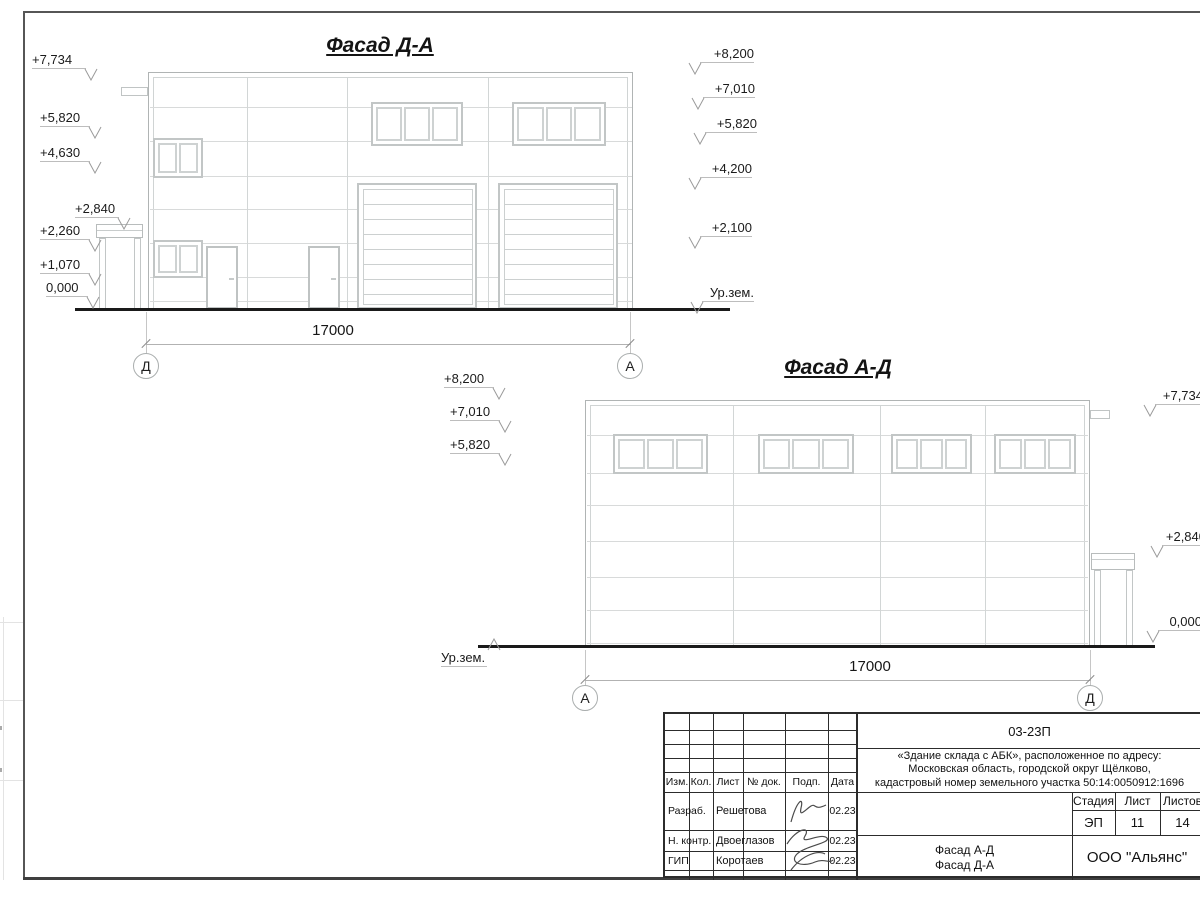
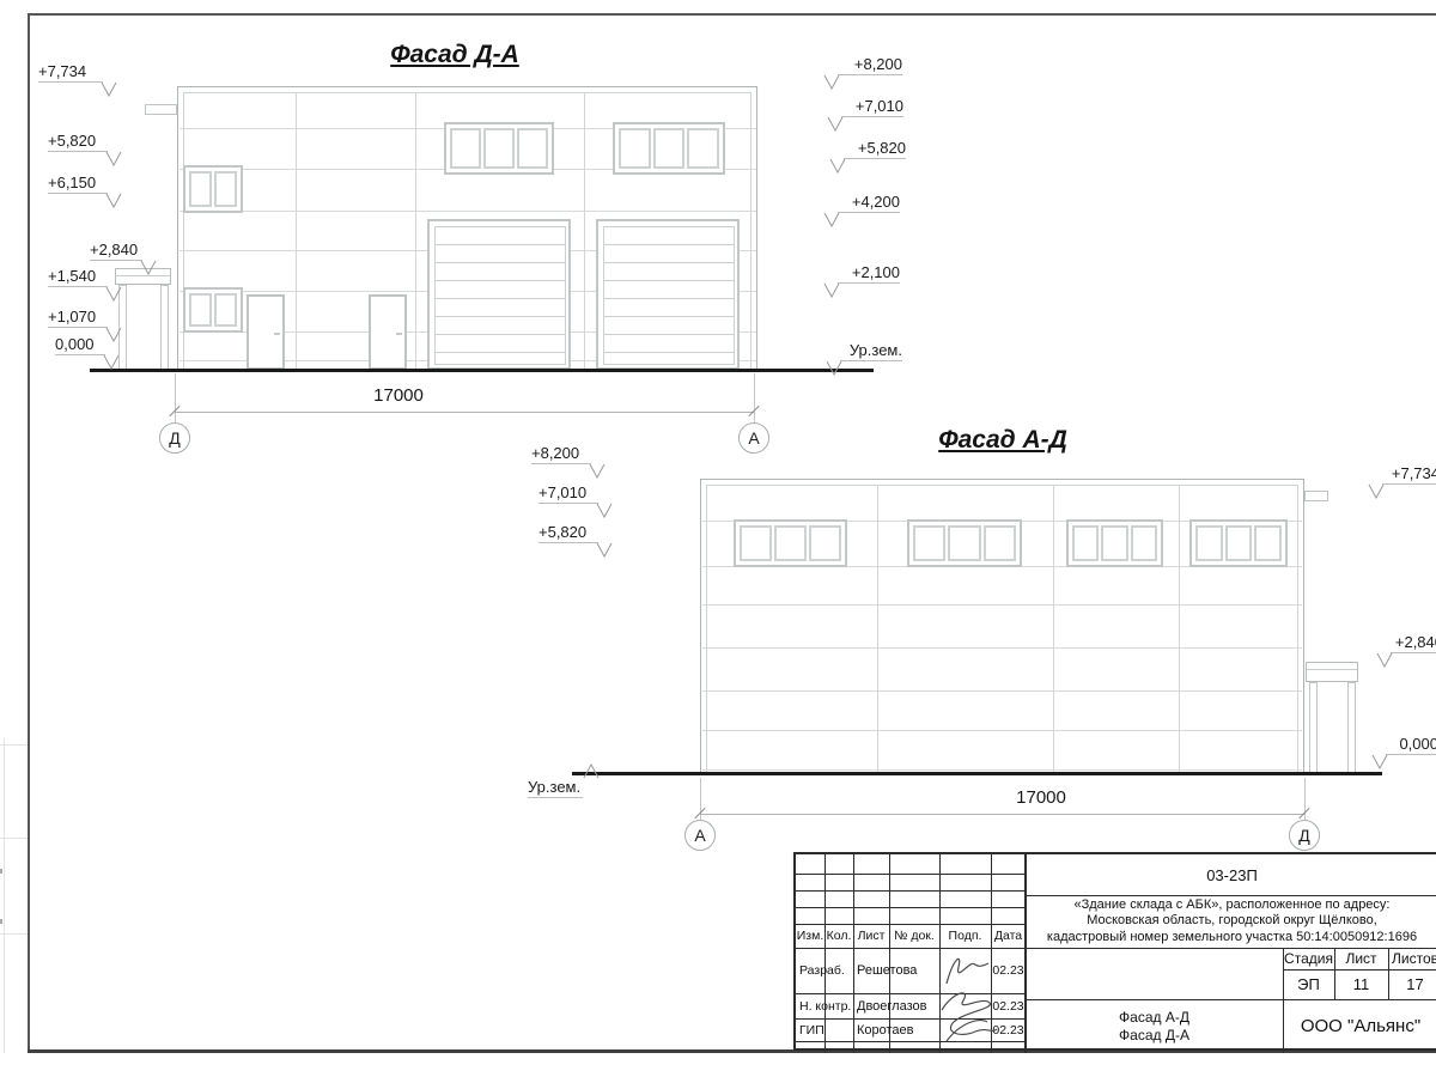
  Фасад Д-А
  +7,734
  +5,820
- +4,630
+ +6,150
  +2,840
- +2,260
+ +1,540
  +1,070
  0,000
  +8,200
  +7,010
  +5,820
  +4,200
  +2,100
  Ур.зем.
  17000
  Д
  А
  Фасад А-Д
  +8,200
  +7,010
  +5,820
  +7,734
  +2,84
  0,000
  Ур.зем.
  17000
  А
  Д
  Изм.
  Кол.
  Лист
  № док.
  Подп.
  Дата
  Разраб.
  Решетова
  02.23
  Н. контр.
  Двоеглазов
  02.23
  ГИП
  Коротаев
  2.23
  03-23П
  «Здание склада с АБК», расположенное по адресу:
  Московская область, городской округ Щёлково,
  кадастровый номер земельного участка 50:14:0050912:1696
  Стадия
  Лист
  Листов
  ЭП
  11
- 14
+ 17
  Фасад А-Д
  Фасад Д-А
  ООО "Альянс"
